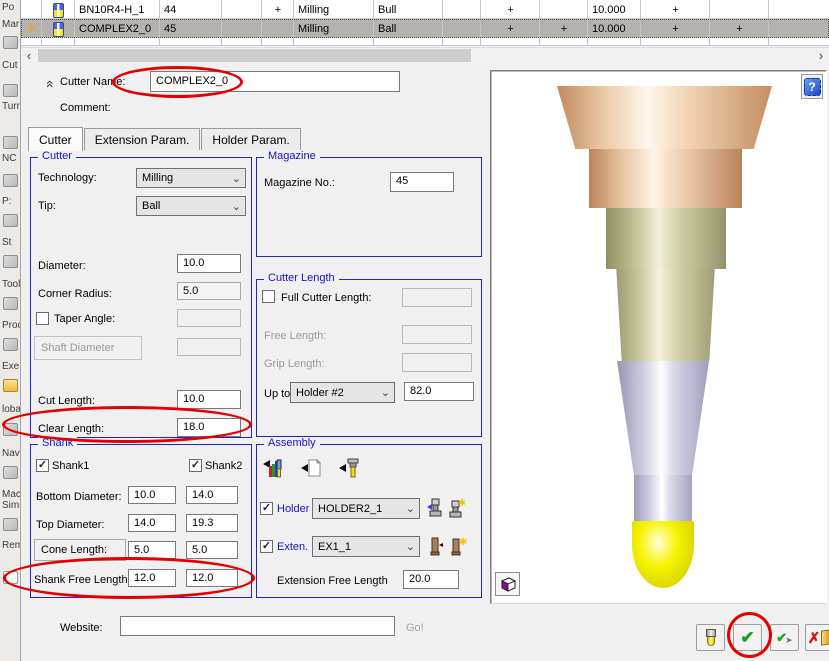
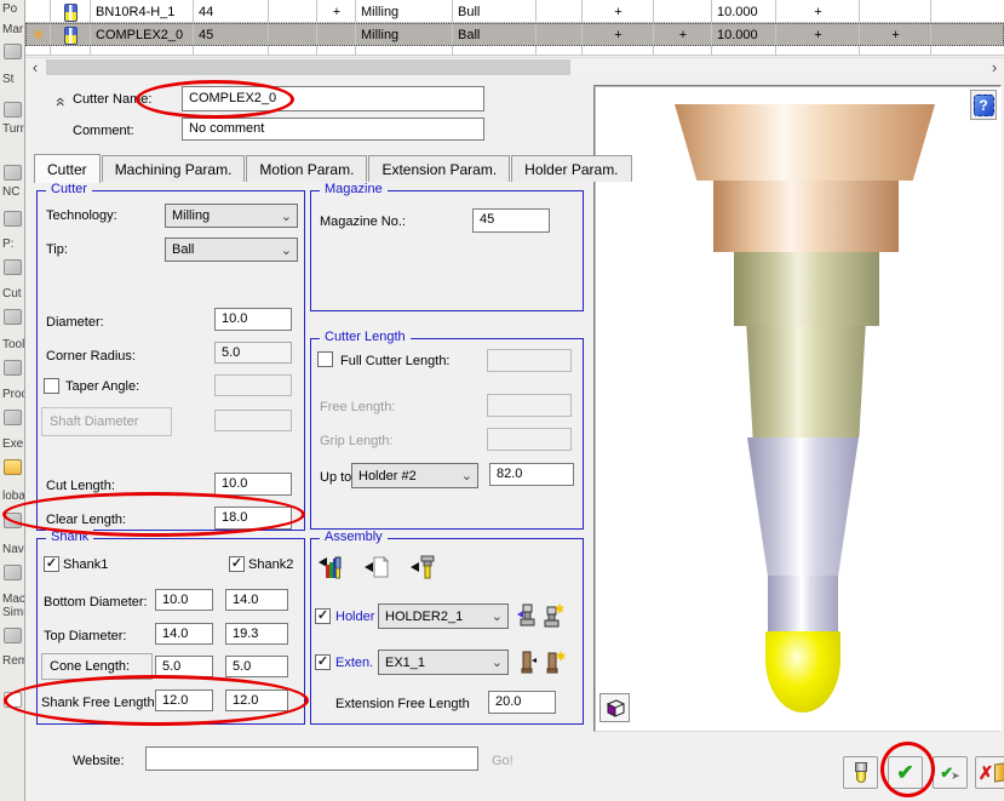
  Po
  Mar
- Cut
+ St
  P:
- St
+ Cut
  Tool
  Pro
  Exe
  loba
  Nav
  Mac Sim
  BN10R4-H_1
  44
  +
  Milling
  Bull
  +
  10.000
  +
  ✳
  COMPLEX2_0
  45
  Milling
  Ball
  +
  +
  10.000
  +
  +
  ‹
  ›
  Cutter Name:
  COMPLEX2_0
  Comment:
+ No comment
  Cutter
+ Machining Param.
+ Motion Param.
  Extension Param.
  Holder Param.
  Cutter
  Technology:
  Milling
  ⌄
  Tip:
  Ball
  ⌄
  Diameter:
  10.0
  Corner Radius:
  5.0
  Taper Angle:
  Shaft Diameter
  Cut Length:
  10.0
  Clear Length:
  18.0
  Magazine
  Magazine No.:
  45
  Cutter Length
  Full Cutter Length:
  Free Length:
  Grip Length:
  Up to
  Holder #2
  ⌄
  82.0
  Shank
  ✓
  Shank1
  ✓
  Shank2
  Bottom Diameter:
  10.0
  14.0
  Top Diameter:
  14.0
  19.3
  Cone Length:
  5.0
  5.0
  Shank Free Length
  12.0
  12.0
  Assembly
  ✓
  Holder
  HOLDER2_1
  ⌄
  ✱
  ✓
  Exten.
  EX1_1
  ⌄
  ✱
  Extension Free Length
  20.0
  ?
  Website:
  Go!
  ✔
  ✔
  ➤
  ✗
